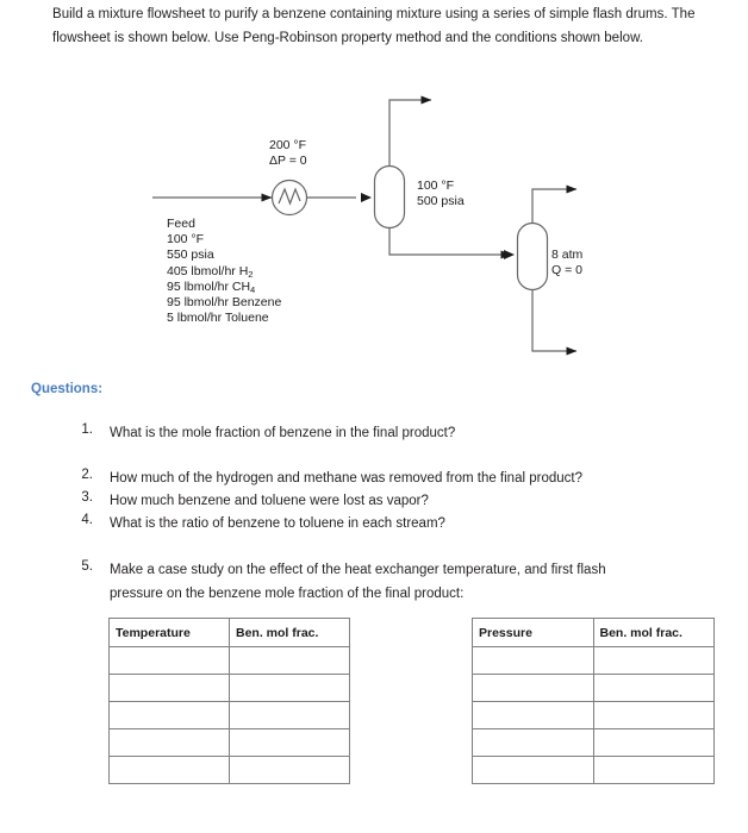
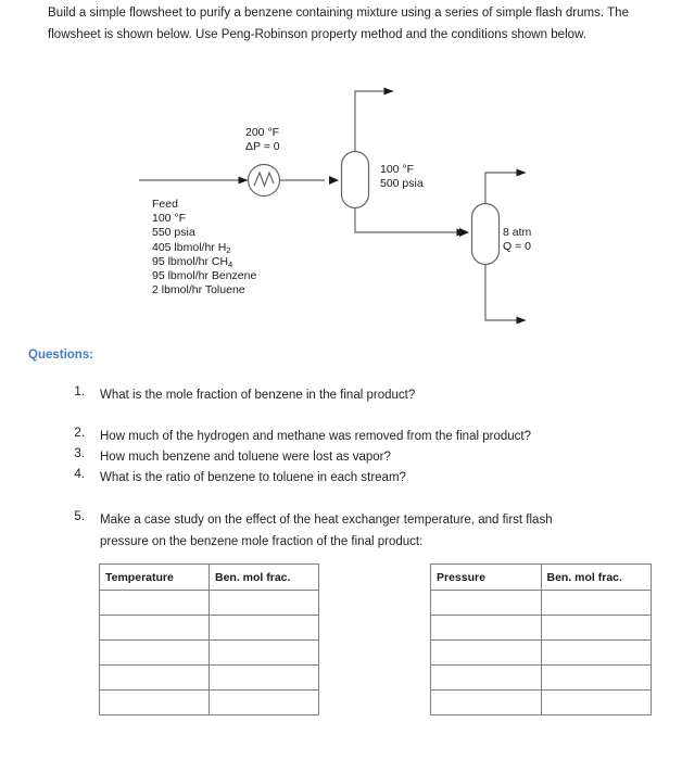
- Build a mixture flowsheet to purify a benzene containing mixture using a series of simple flash drums. The flowsheet is shown below. Use Peng-Robinson property method and the conditions shown below.
+ Build a simple flowsheet to purify a benzene containing mixture using a series of simple flash drums. The flowsheet is shown below. Use Peng-Robinson property method and the conditions shown below.
  200 °F
  ΔP = 0
  Feed
  100 °F
  550 psia
  405 lbmol/hr H2
  95 lbmol/hr CH4
  95 lbmol/hr Benzene
- 5 lbmol/hr Toluene
+ 2 lbmol/hr Toluene
  100 °F
  500 psia
  8 atm
  Q = 0
  Questions:
  1.
  What is the mole fraction of benzene in the final product?
  2.
  How much of the hydrogen and methane was removed from the final product?
  3.
  How much benzene and toluene were lost as vapor?
  4.
  What is the ratio of benzene to toluene in each stream?
  5.
  Make a case study on the effect of the heat exchanger temperature, and first flash pressure on the benzene mole fraction of the final product:
  Temperature	Ben. mol frac.
  Pressure	Ben. mol frac.
